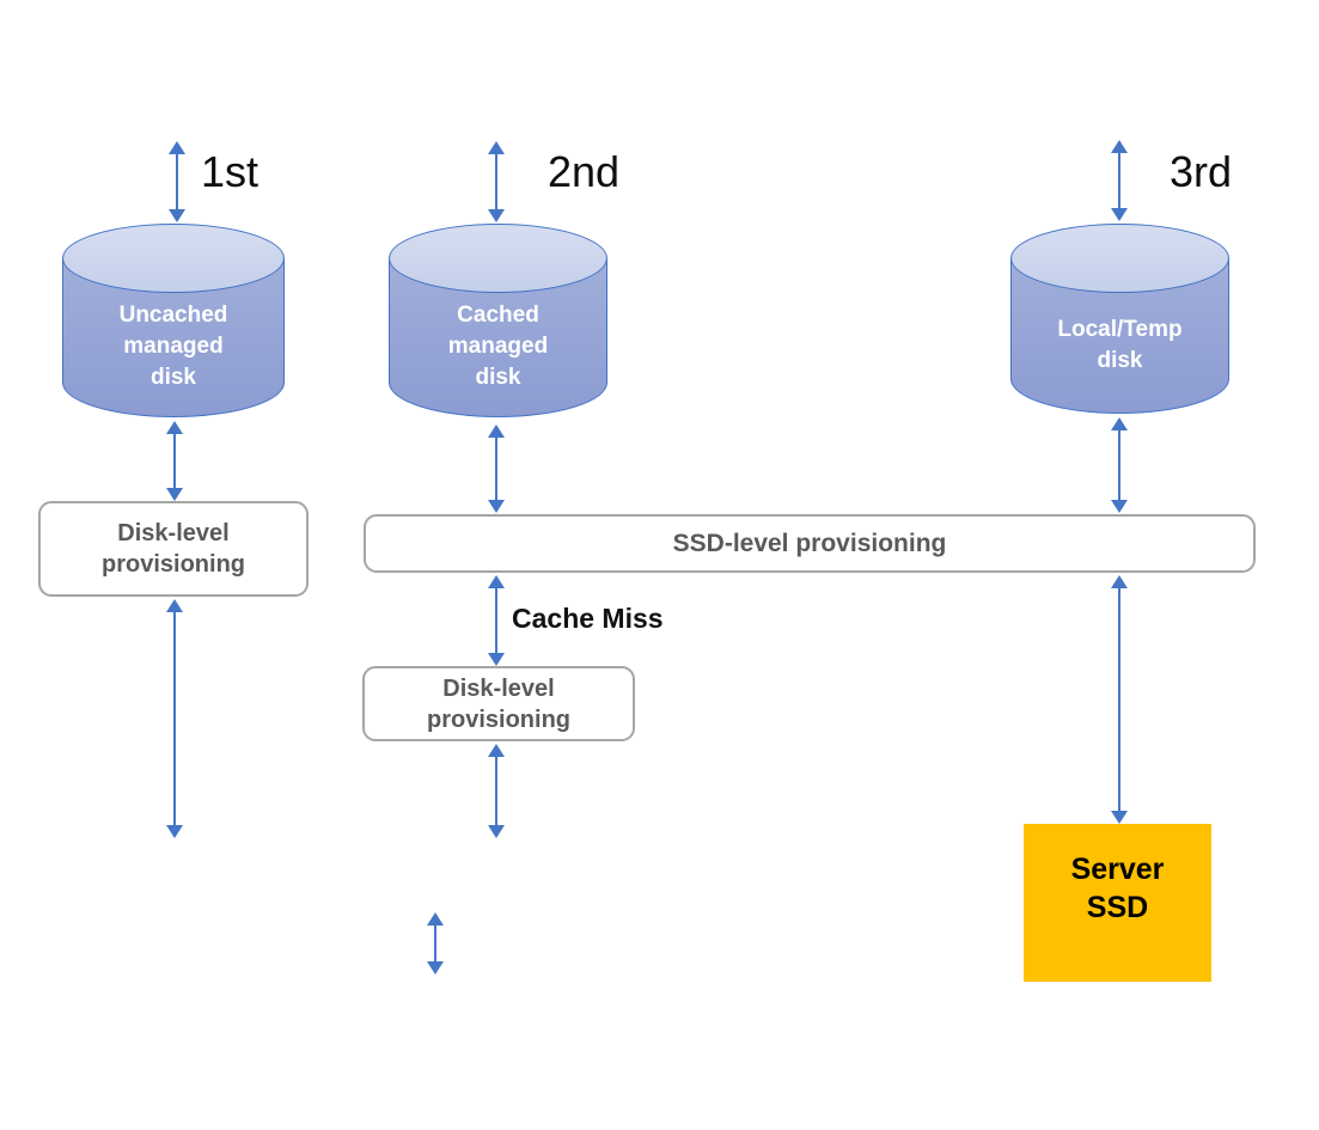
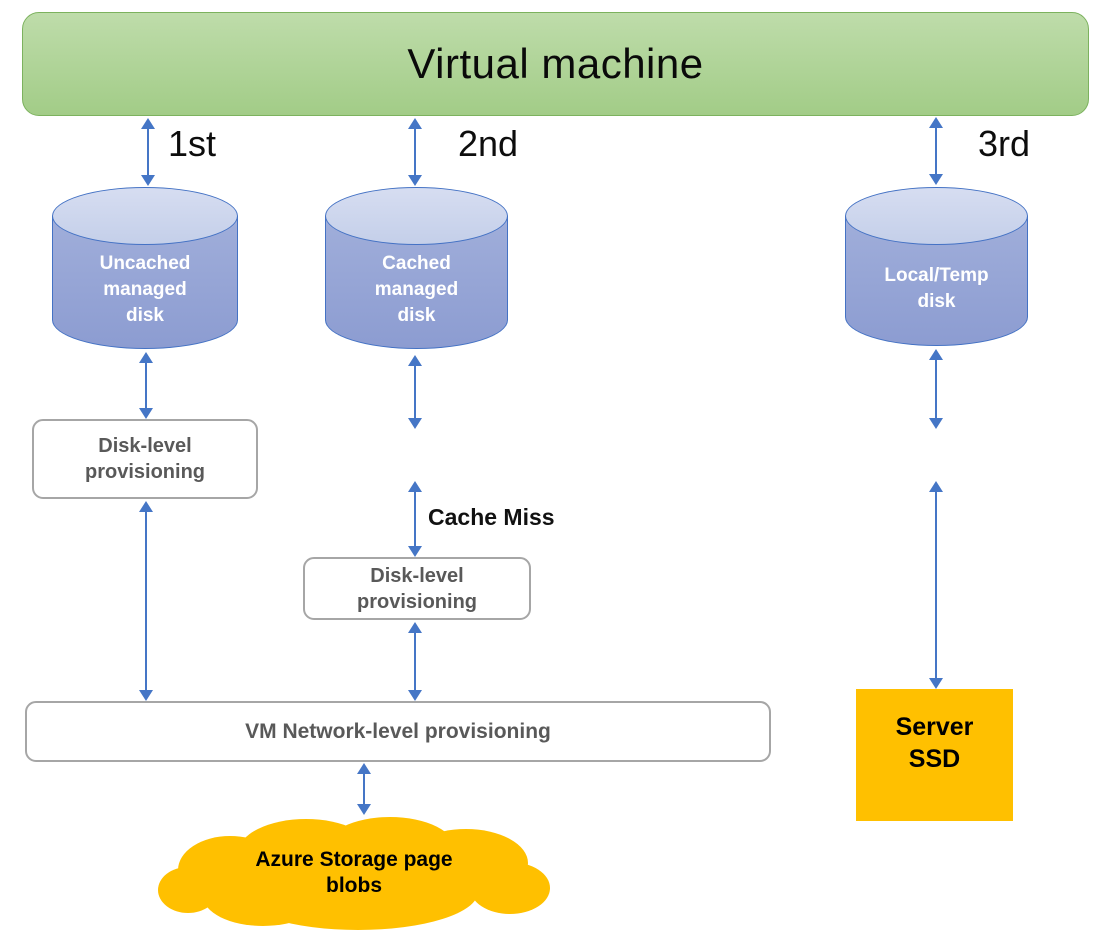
+ Virtual machine
  1st
  2nd
  3rd
  Uncached
  managed
  disk
  Cached
  managed
  disk
  Local/Temp
  disk
  Disk-level
  provisioning
- SSD-level provisioning
  Cache Miss
  Disk-level
  provisioning
+ VM Network-level provisioning
  Server
  SSD
+ Azure Storage page
+ blobs
